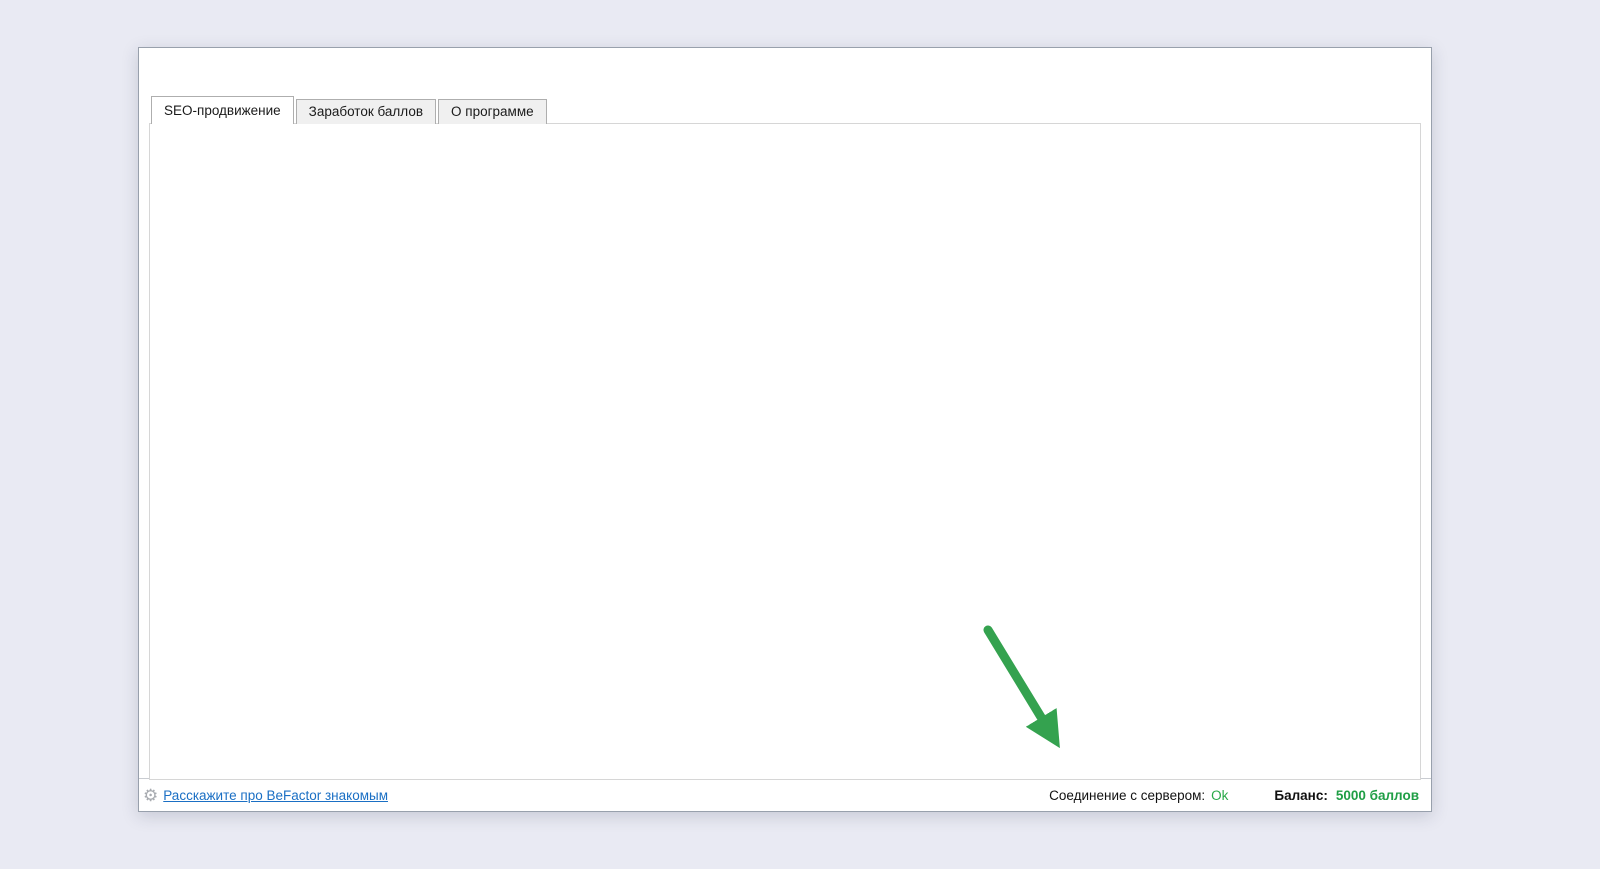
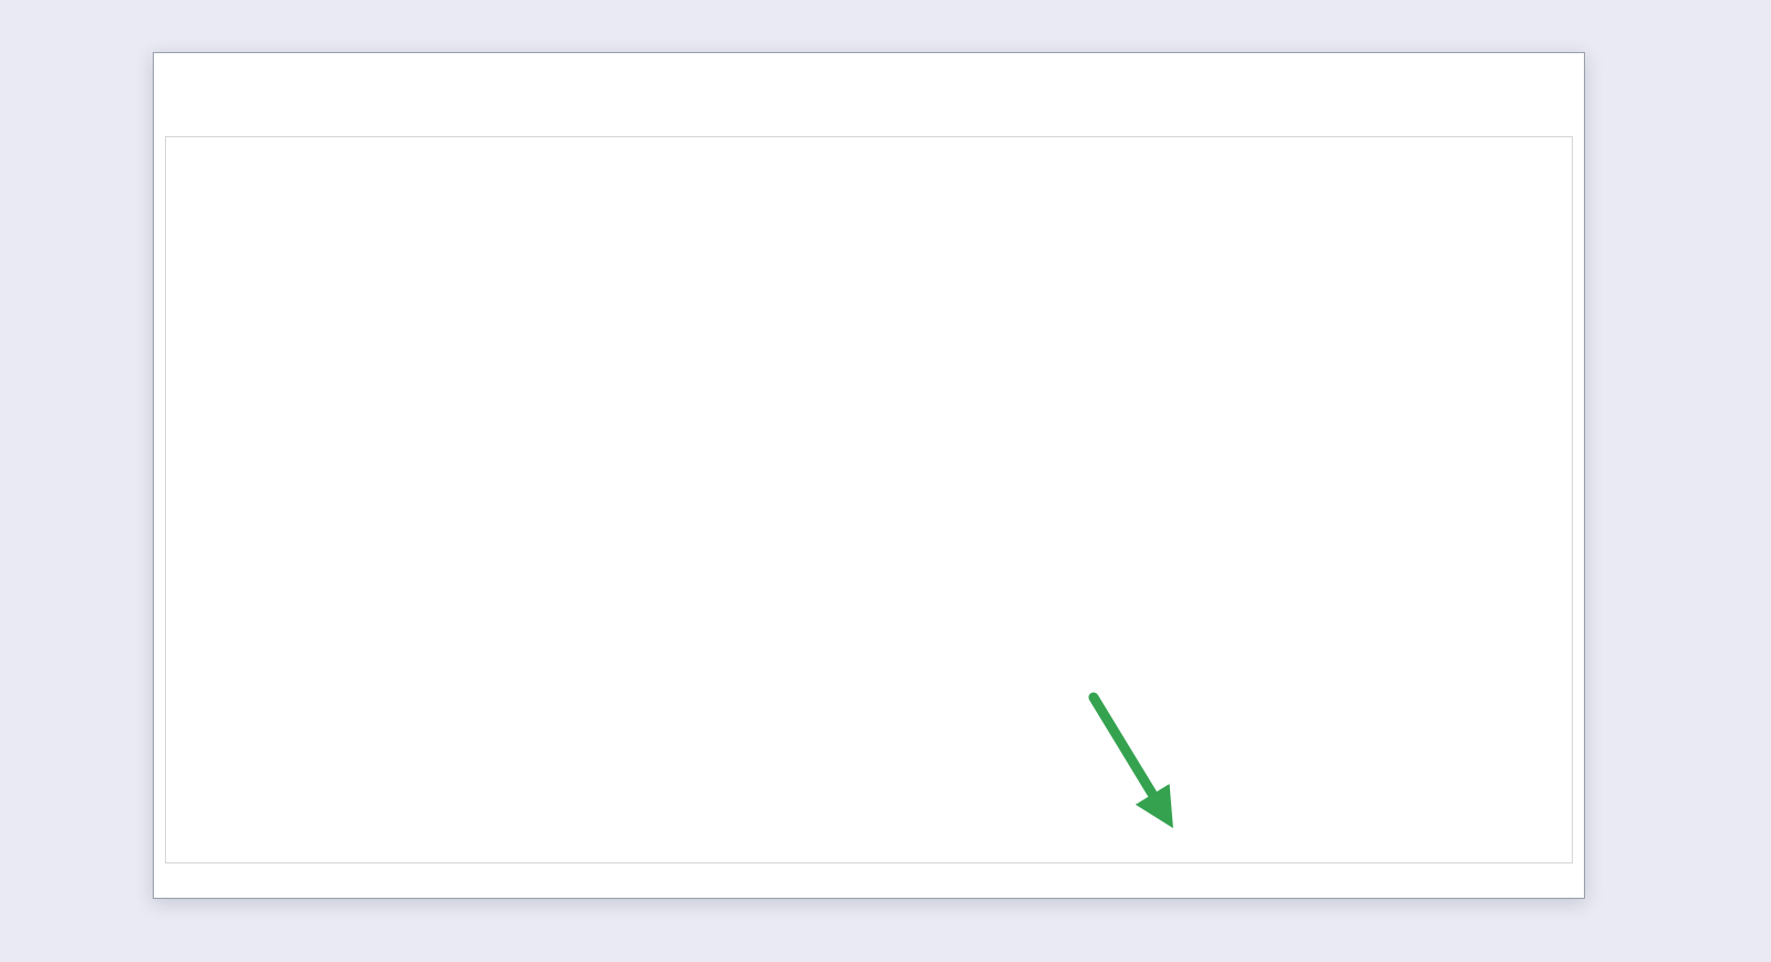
- SEO-продвижение
- Заработок баллов
- О программе
- ⚙
- Расскажите про BeFactor знакомым
- Соединение с сервером:
- Ok
- Баланс:
- 5000 баллов
